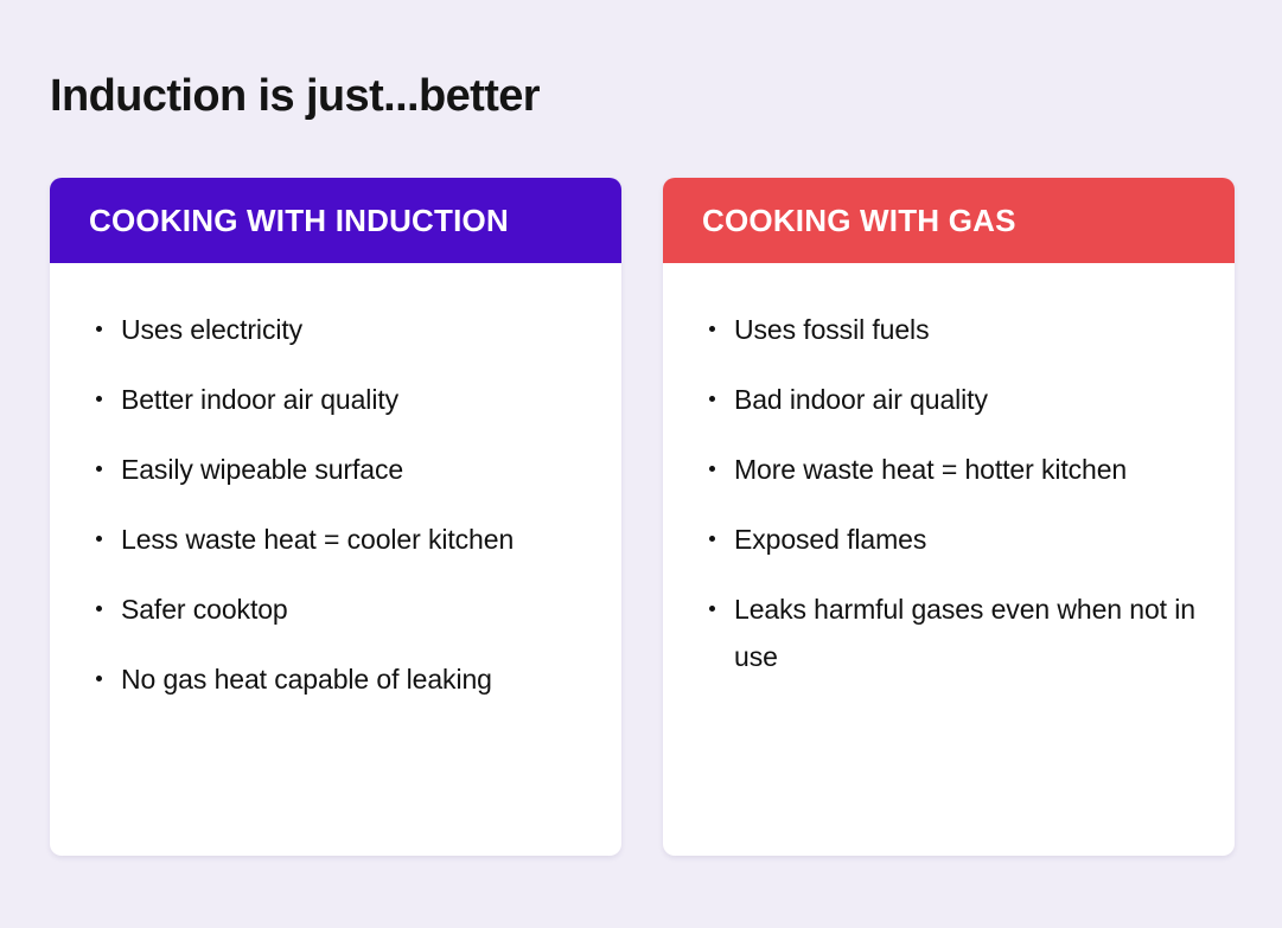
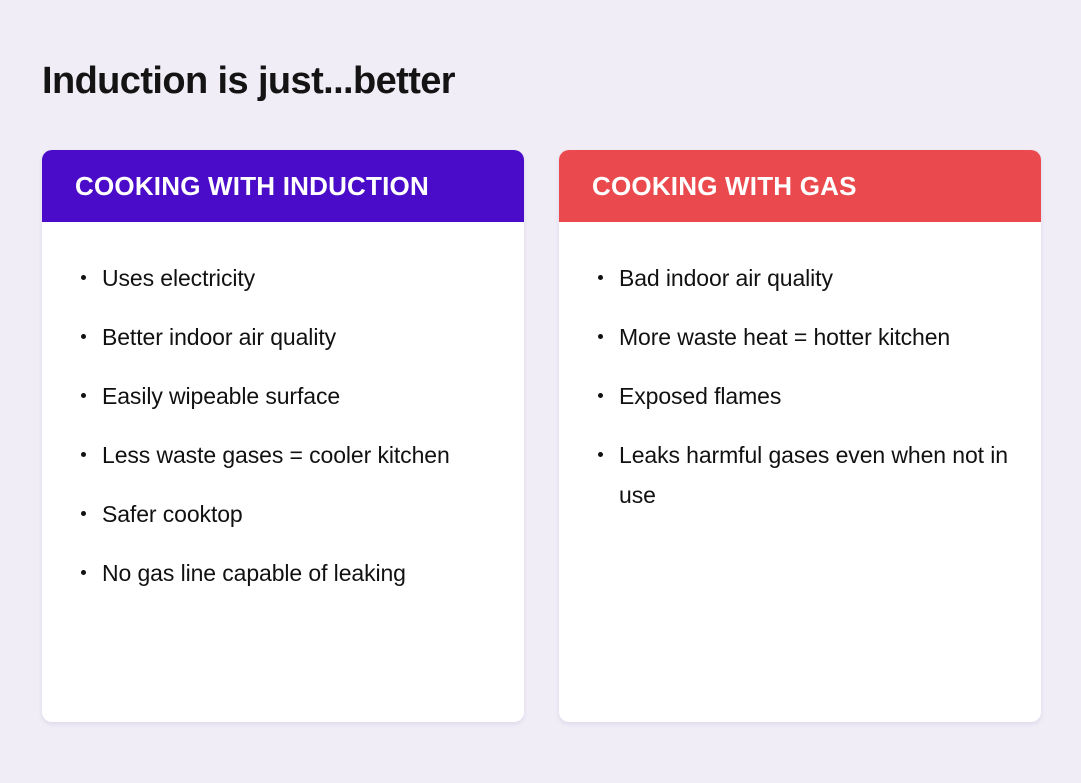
  Induction is just...better
  COOKING WITH INDUCTION
  Uses electricity
  Better indoor air quality
  Easily wipeable surface
- Less waste heat = cooler kitchen
+ Less waste gases = cooler kitchen
  Safer cooktop
- No gas heat capable of leaking
+ No gas line capable of leaking
  COOKING WITH GAS
- Uses fossil fuels
  Bad indoor air quality
  More waste heat = hotter kitchen
  Exposed flames
  Leaks harmful gases even when not in use
